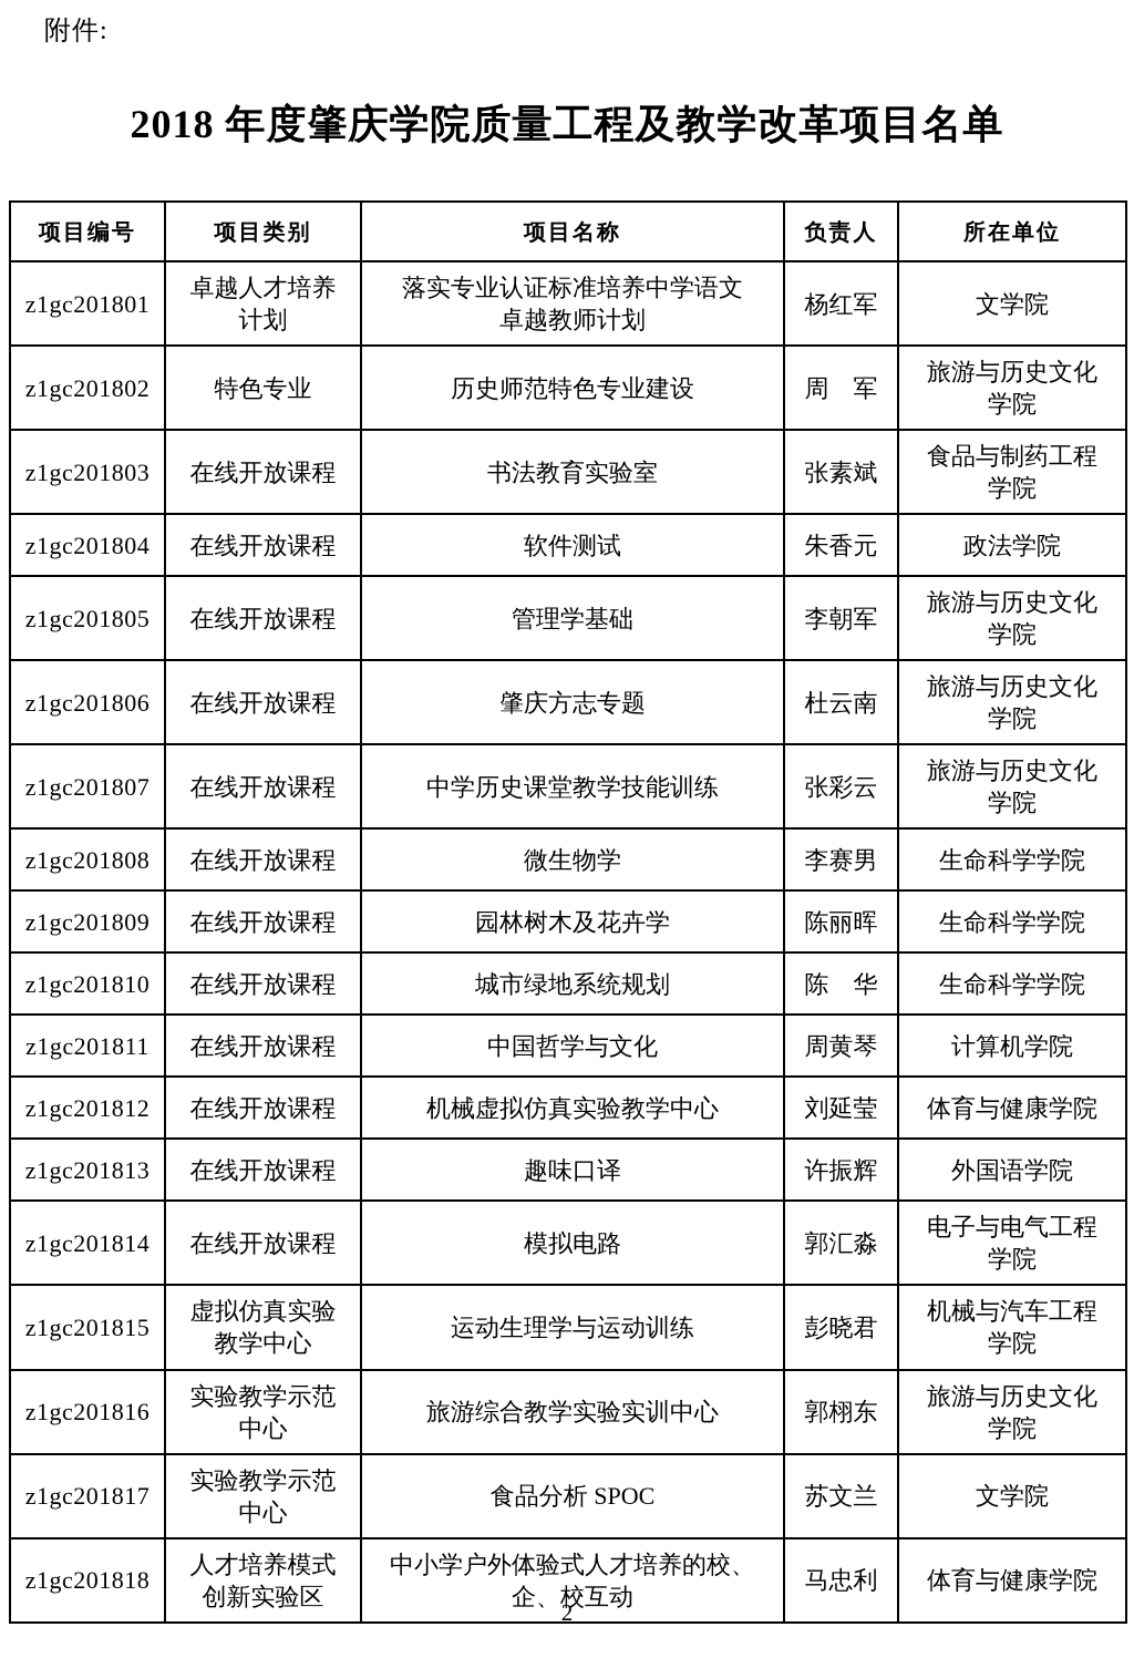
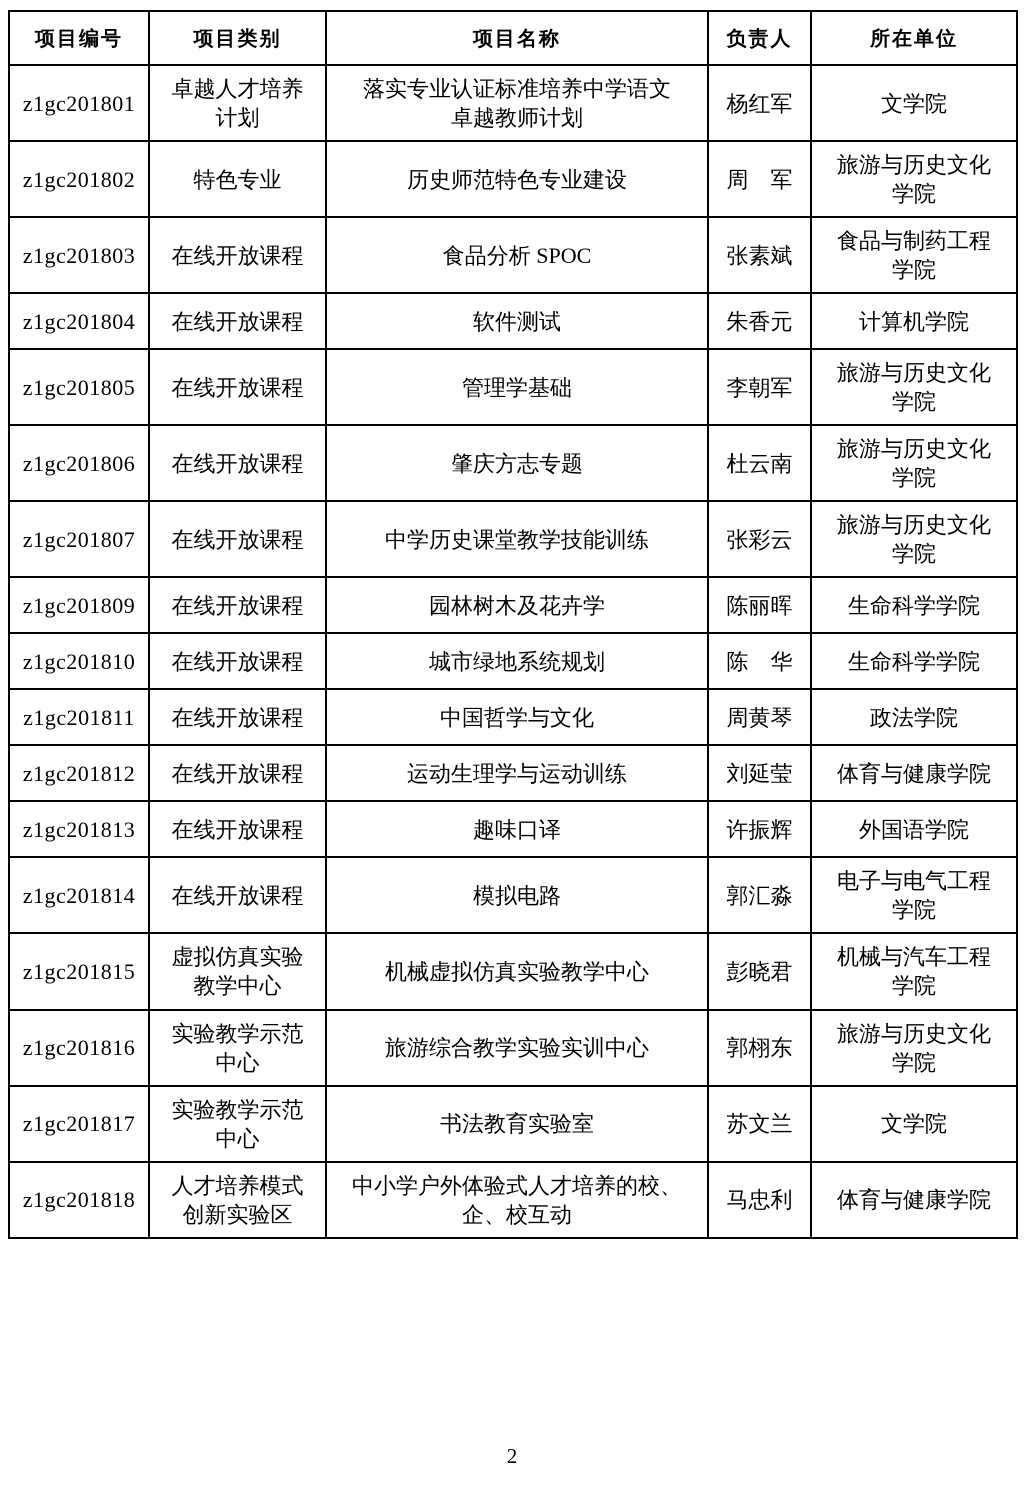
- 附件:
- 2018 年度肇庆学院质量工程及教学改革项目名单
  项目编号	项目类别	项目名称	负责人	所在单位
  z1gc201801	卓越人才培养 计划	落实专业认证标准培养中学语文 卓越教师计划	杨红军	文学院
  z1gc201802	特色专业	历史师范特色专业建设	周 军	旅游与历史文化 学院
- z1gc201803	在线开放课程	书法教育实验室	张素斌	食品与制药工程 学院
+ z1gc201803	在线开放课程	食品分析 SPOC	张素斌	食品与制药工程 学院
- z1gc201804	在线开放课程	软件测试	朱香元	政法学院
+ z1gc201804	在线开放课程	软件测试	朱香元	计算机学院
  z1gc201805	在线开放课程	管理学基础	李朝军	旅游与历史文化 学院
  z1gc201806	在线开放课程	肇庆方志专题	杜云南	旅游与历史文化 学院
  z1gc201807	在线开放课程	中学历史课堂教学技能训练	张彩云	旅游与历史文化 学院
- z1gc201808	在线开放课程	微生物学	李赛男	生命科学学院
  z1gc201809	在线开放课程	园林树木及花卉学	陈丽晖	生命科学学院
  z1gc201810	在线开放课程	城市绿地系统规划	陈 华	生命科学学院
- z1gc201811	在线开放课程	中国哲学与文化	周黄琴	计算机学院
+ z1gc201811	在线开放课程	中国哲学与文化	周黄琴	政法学院
- z1gc201812	在线开放课程	机械虚拟仿真实验教学中心	刘延莹	体育与健康学院
+ z1gc201812	在线开放课程	运动生理学与运动训练	刘延莹	体育与健康学院
  z1gc201813	在线开放课程	趣味口译	许振辉	外国语学院
  z1gc201814	在线开放课程	模拟电路	郭汇淼	电子与电气工程 学院
- z1gc201815	虚拟仿真实验 教学中心	运动生理学与运动训练	彭晓君	机械与汽车工程 学院
+ z1gc201815	虚拟仿真实验 教学中心	机械虚拟仿真实验教学中心	彭晓君	机械与汽车工程 学院
  z1gc201816	实验教学示范 中心	旅游综合教学实验实训中心	郭栩东	旅游与历史文化 学院
- z1gc201817	实验教学示范 中心	食品分析 SPOC	苏文兰	文学院
+ z1gc201817	实验教学示范 中心	书法教育实验室	苏文兰	文学院
  z1gc201818	人才培养模式 创新实验区	中小学户外体验式人才培养的校、 企、校互动	马忠利	体育与健康学院
  2
